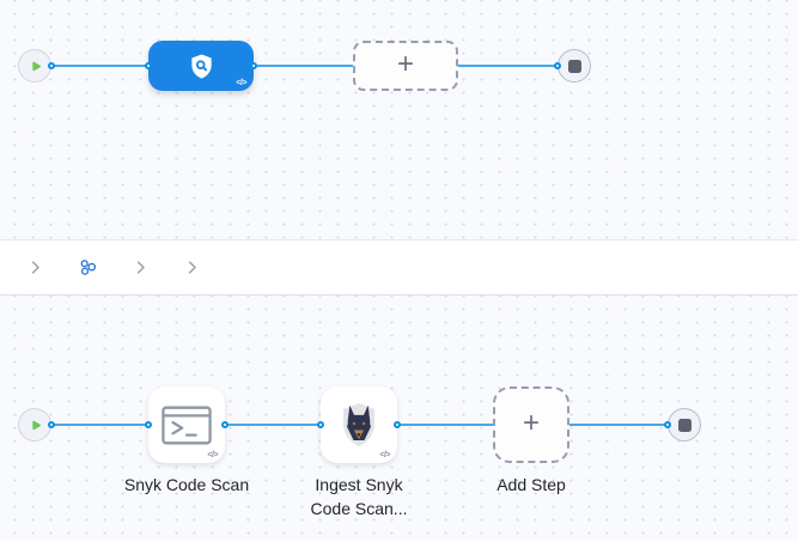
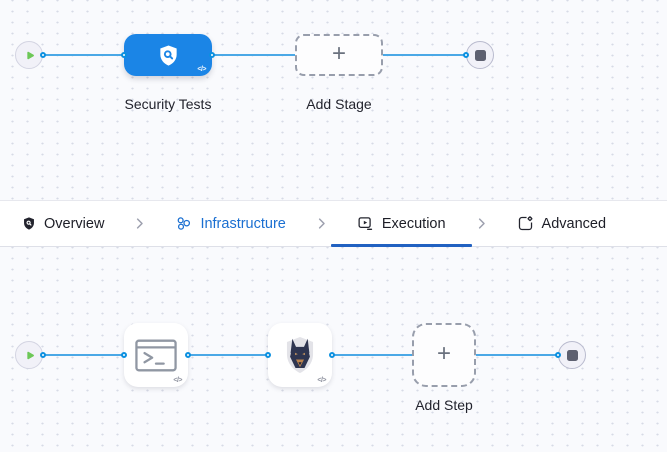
  +
+ Security Tests
+ Add Stage
+ Overview
+ Infrastructure
+ Execution
+ Advanced
  +
- Snyk Code Scan
- Ingest Snyk Code Scan...
  Add Step
